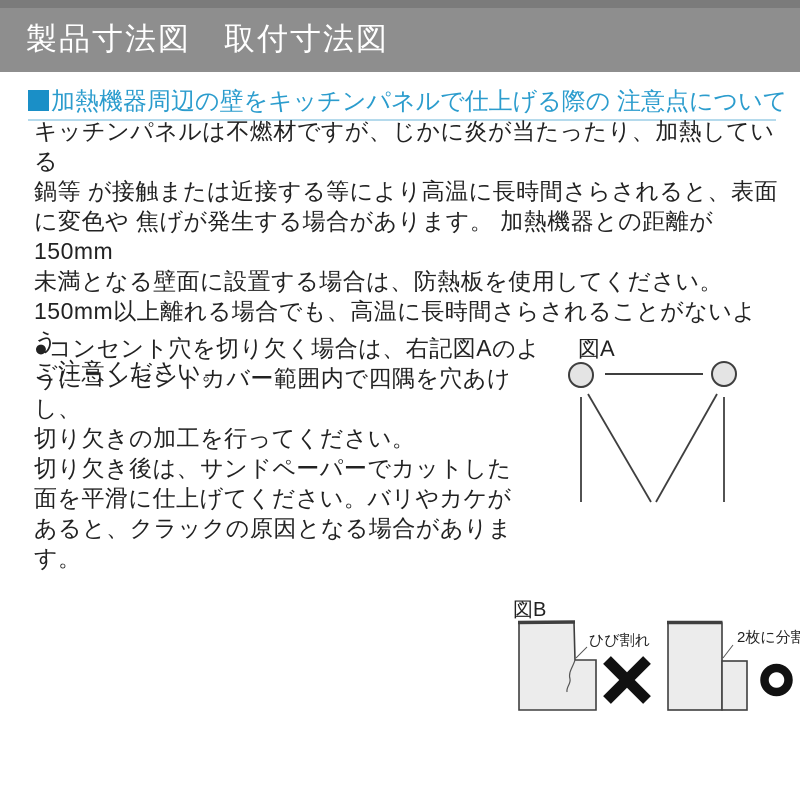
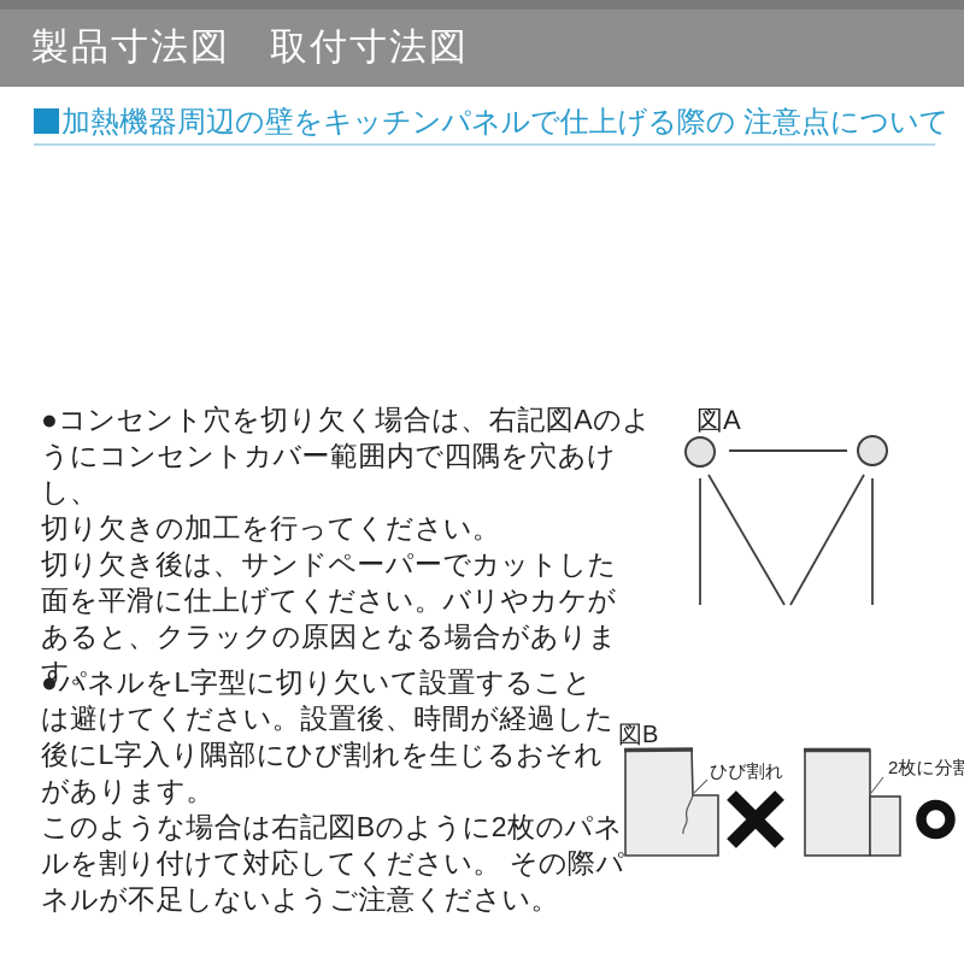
  製品寸法図 取付寸法図
  加熱機器周辺の壁をキッチンパネルで仕上げる際の 注意点について
- キッチンパネルは不燃材ですが、じかに炎が当たったり、加熱している
- 鍋等 が接触または近接する等により高温に長時間さらされると、表面
- に変色や 焦げが発生する場合があります。 加熱機器との距離が150mm
- 未満となる壁面に設置する場合は、防熱板を使用してください。
- 150mm以上離れる場合でも、高温に長時間さらされることがないよう
- ご注意ください。
  ●コンセント穴を切り欠く場合は、右記図Aのよ
  うにコンセントカバー範囲内で四隅を穴あけし、
  切り欠きの加工を行ってください。
  切り欠き後は、サンドペーパーでカットした
  面を平滑に仕上げてください。バリやカケが
  あると、クラックの原因となる場合があります。
  図A
+ ●パネルをL字型に切り欠いて設置すること
+ は避けてください。設置後、時間が経過した
+ 後にL字入り隅部にひび割れを生じるおそれ
+ があります。
+ このような場合は右記図Bのように2枚のパネ
+ ルを割り付けて対応してください。 その際パ
+ ネルが不足しないようご注意ください。
  図B
  ひび割れ
  2枚に分割
